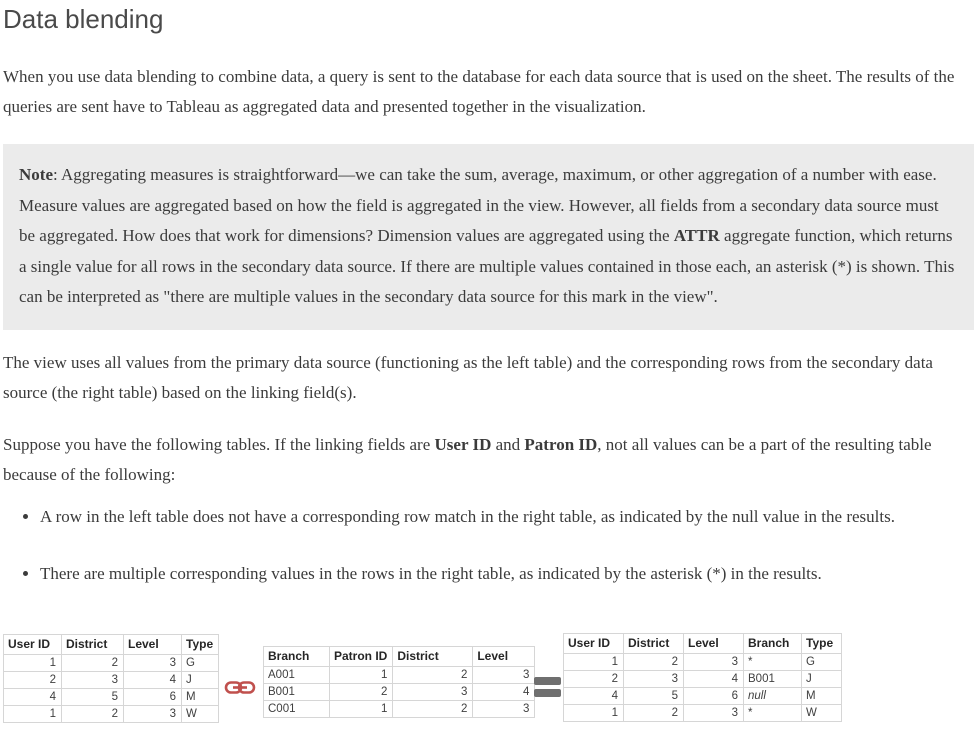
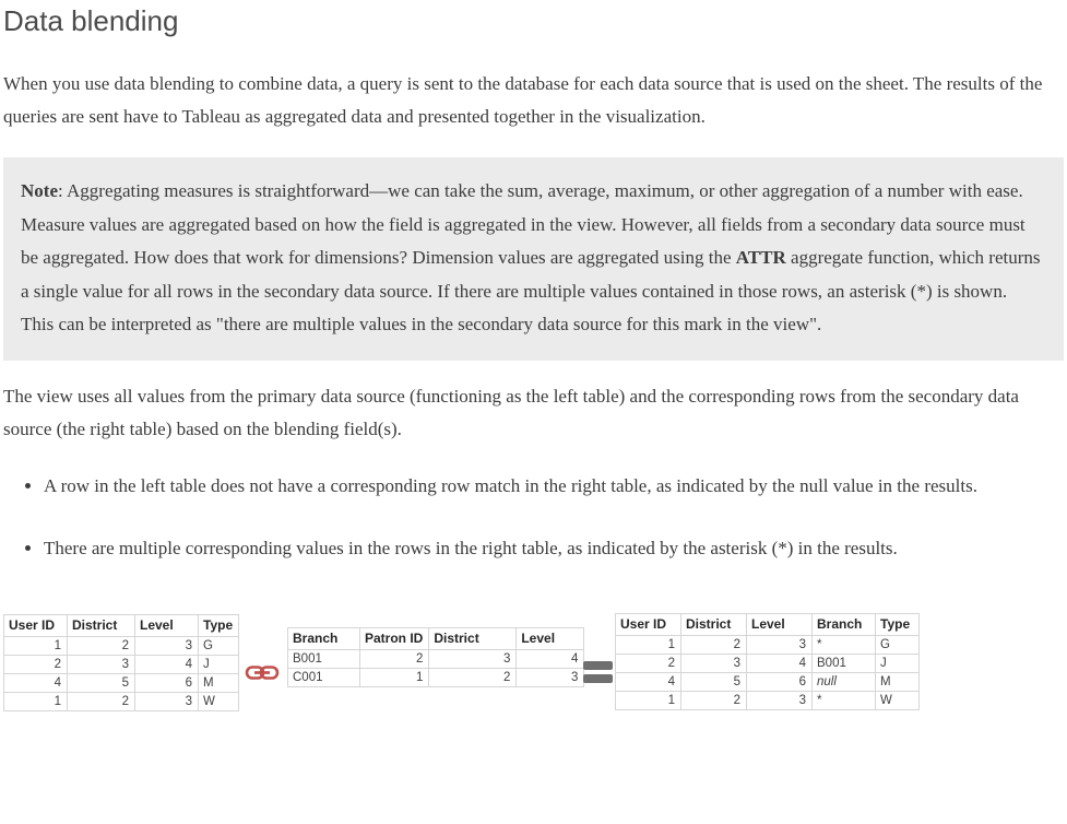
  Data blending
  When you use data blending to combine data, a query is sent to the database for each data source that is used on the sheet. The results of the queries are sent have to Tableau as aggregated data and presented together in the visualization.
- Note: Aggregating measures is straightforward—we can take the sum, average, maximum, or other aggregation of a number with ease. Measure values are aggregated based on how the field is aggregated in the view. However, all fields from a secondary data source must be aggregated. How does that work for dimensions? Dimension values are aggregated using the ATTR aggregate function, which returns a single value for all rows in the secondary data source. If there are multiple values contained in those each, an asterisk (*) is shown. This can be interpreted as "there are multiple values in the secondary data source for this mark in the view".
+ Note: Aggregating measures is straightforward—we can take the sum, average, maximum, or other aggregation of a number with ease. Measure values are aggregated based on how the field is aggregated in the view. However, all fields from a secondary data source must be aggregated. How does that work for dimensions? Dimension values are aggregated using the ATTR aggregate function, which returns a single value for all rows in the secondary data source. If there are multiple values contained in those rows, an asterisk (*) is shown. This can be interpreted as "there are multiple values in the secondary data source for this mark in the view".
- The view uses all values from the primary data source (functioning as the left table) and the corresponding rows from the secondary data source (the right table) based on the linking field(s).
+ The view uses all values from the primary data source (functioning as the left table) and the corresponding rows from the secondary data source (the right table) based on the blending field(s).
- Suppose you have the following tables. If the linking fields are User ID and Patron ID, not all values can be a part of the resulting table because of the following:
  A row in the left table does not have a corresponding row match in the right table, as indicated by the null value in the results.
  There are multiple corresponding values in the rows in the right table, as indicated by the asterisk (*) in the results.
  User ID	District	Level	Type
  1	2	3	G
  2	3	4	J
  4	5	6	M
  1	2	3	W
  Branch	Patron ID	District	Level
- A001	1	2	3
  B001	2	3	4
  C001	1	2	3
  User ID	District	Level	Branch	Type
  1	2	3	*	G
  2	3	4	B001	J
  4	5	6	null	M
  1	2	3	*	W
